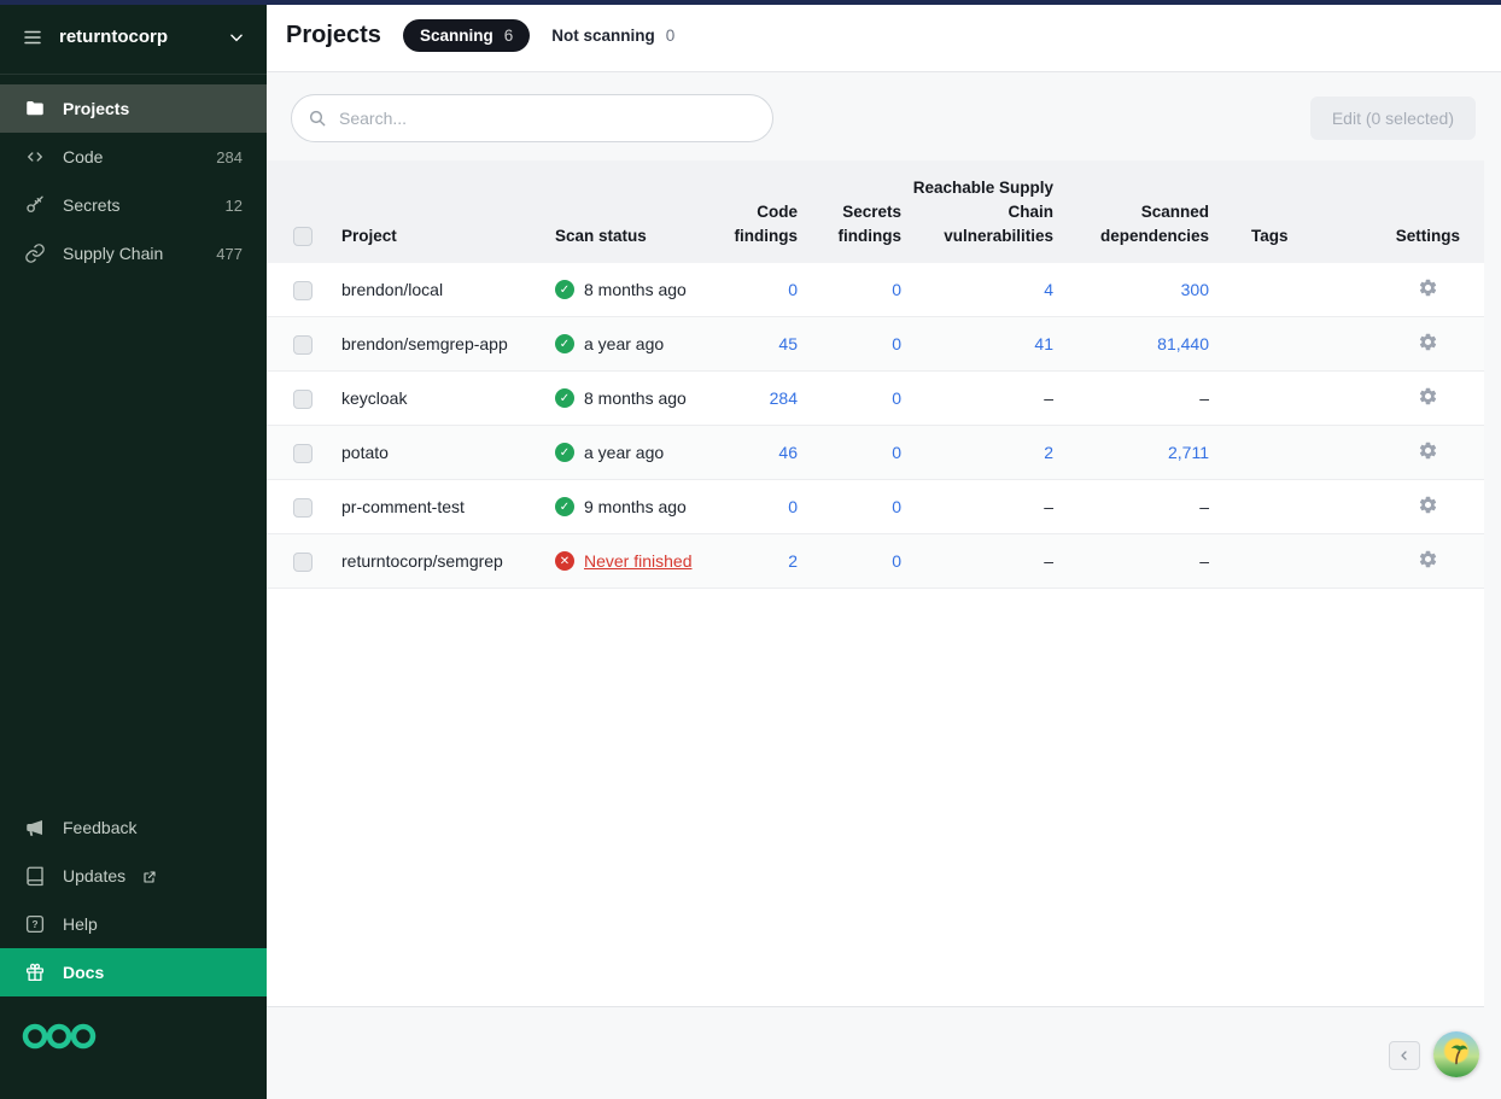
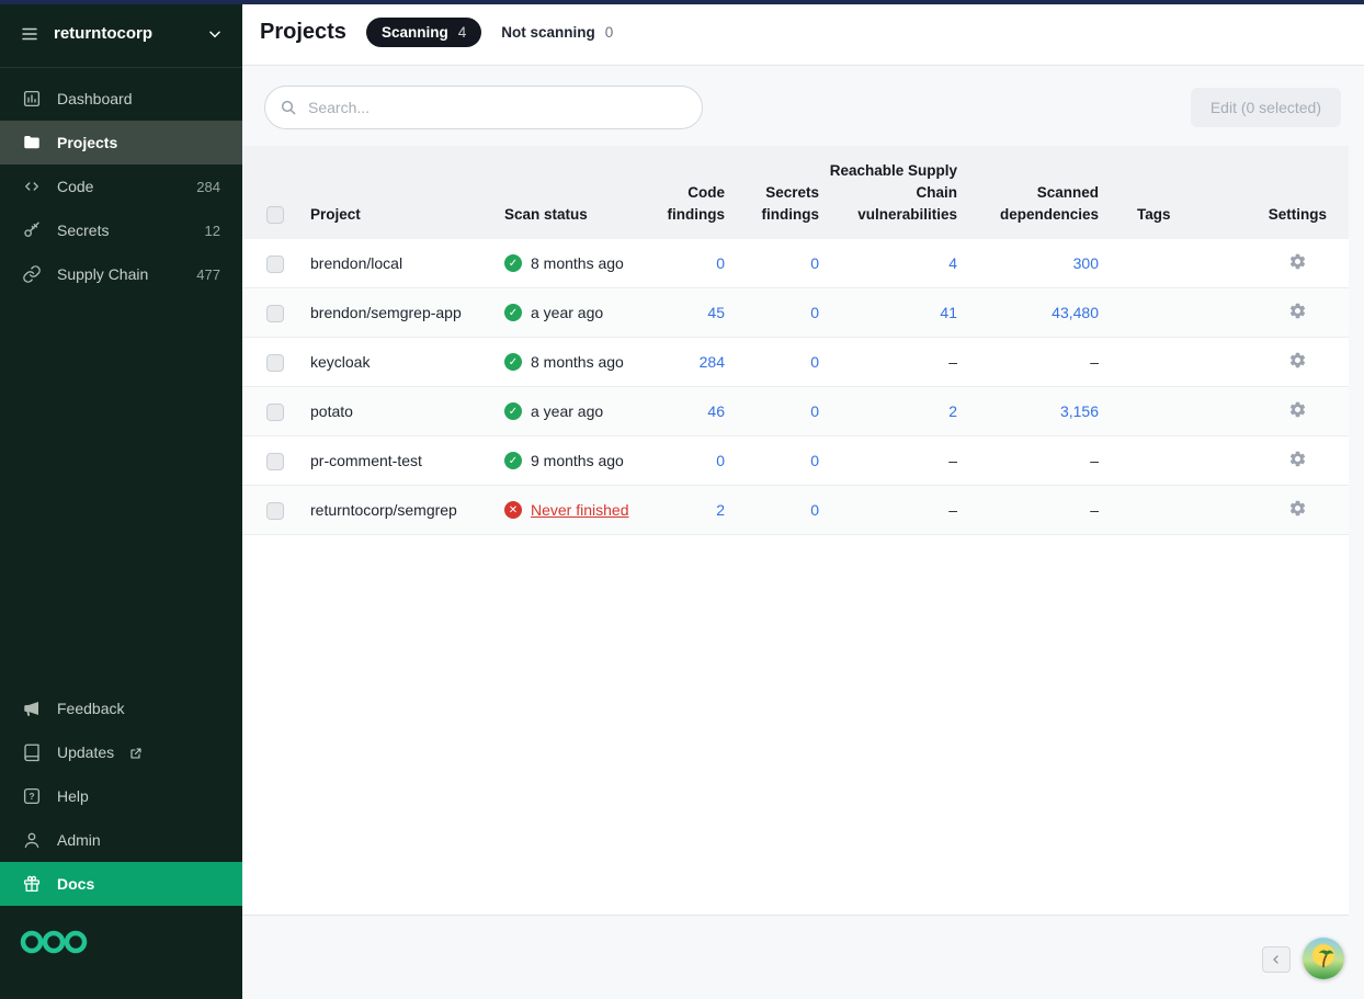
  returntocorp
+ Dashboard
  Projects
  Code
  284
  Secrets
  12
  Supply Chain
  477
  Feedback
  Updates
  ?
  Help
+ Admin
  Docs
  Projects
  Scanning
- 6
+ 4
  Not scanning
  0
  Search...
  Edit (0 selected)
  	Project	Scan status	Code findings	Secrets findings	Reachable Supply Chain vulnerabilities	Scanned dependencies	Tags	Settings
  	brendon/local	8 months ago	0	0	4	300
- 	brendon/semgrep-app	a year ago	45	0	41	81,440
+ 	brendon/semgrep-app	a year ago	45	0	41	43,480
  	keycloak	8 months ago	284	0	–	–
- 	potato	a year ago	46	0	2	2,711
+ 	potato	a year ago	46	0	2	3,156
  	pr-comment-test	9 months ago	0	0	–	–
  	returntocorp/semgrep	Never finished	2	0	–	–
